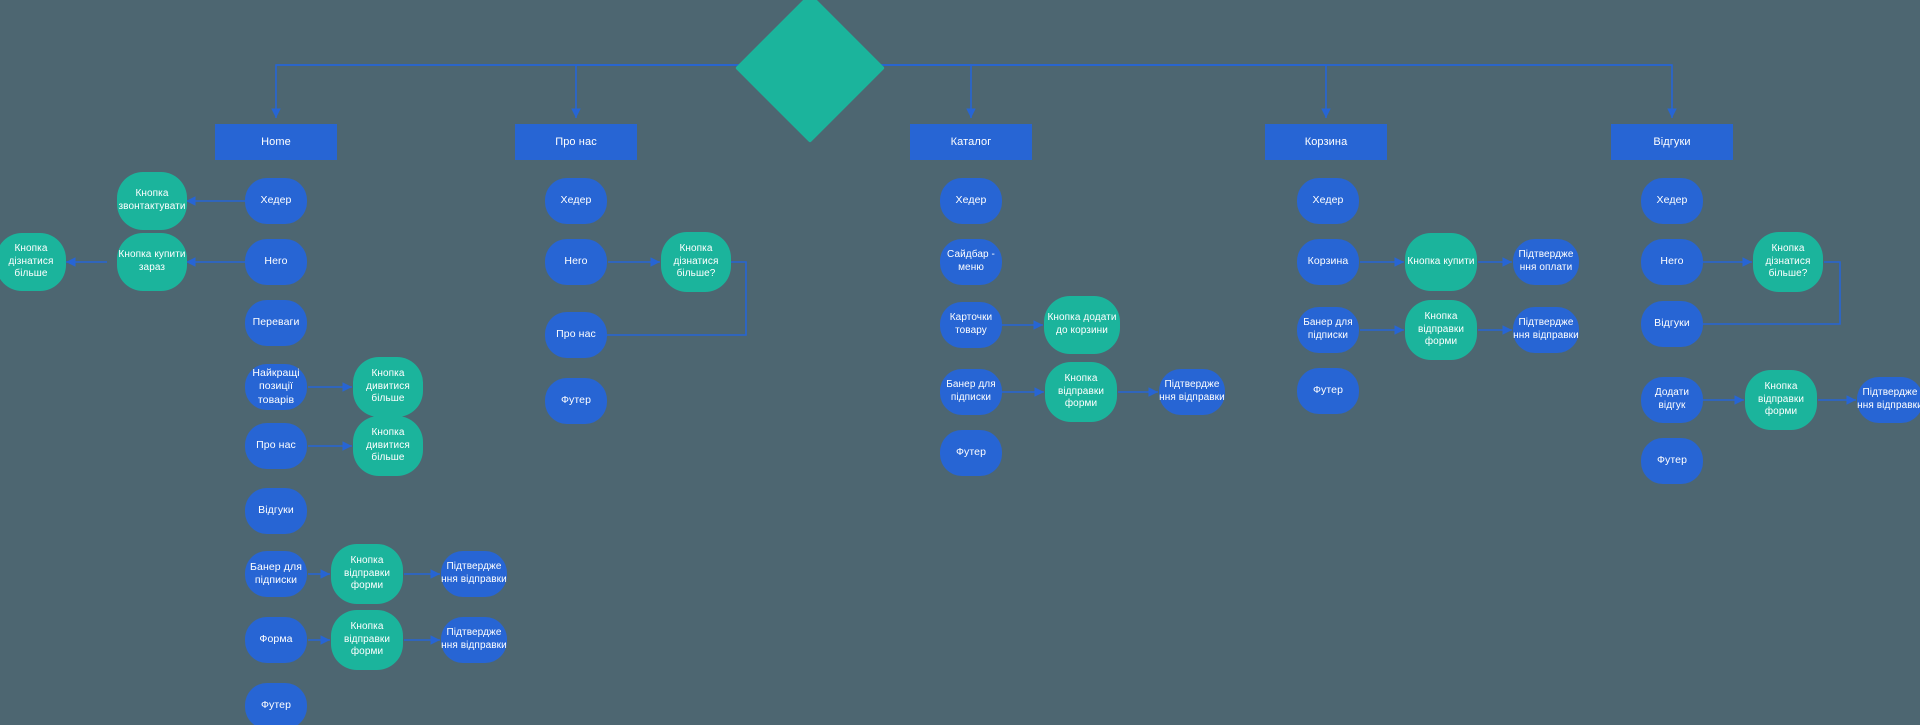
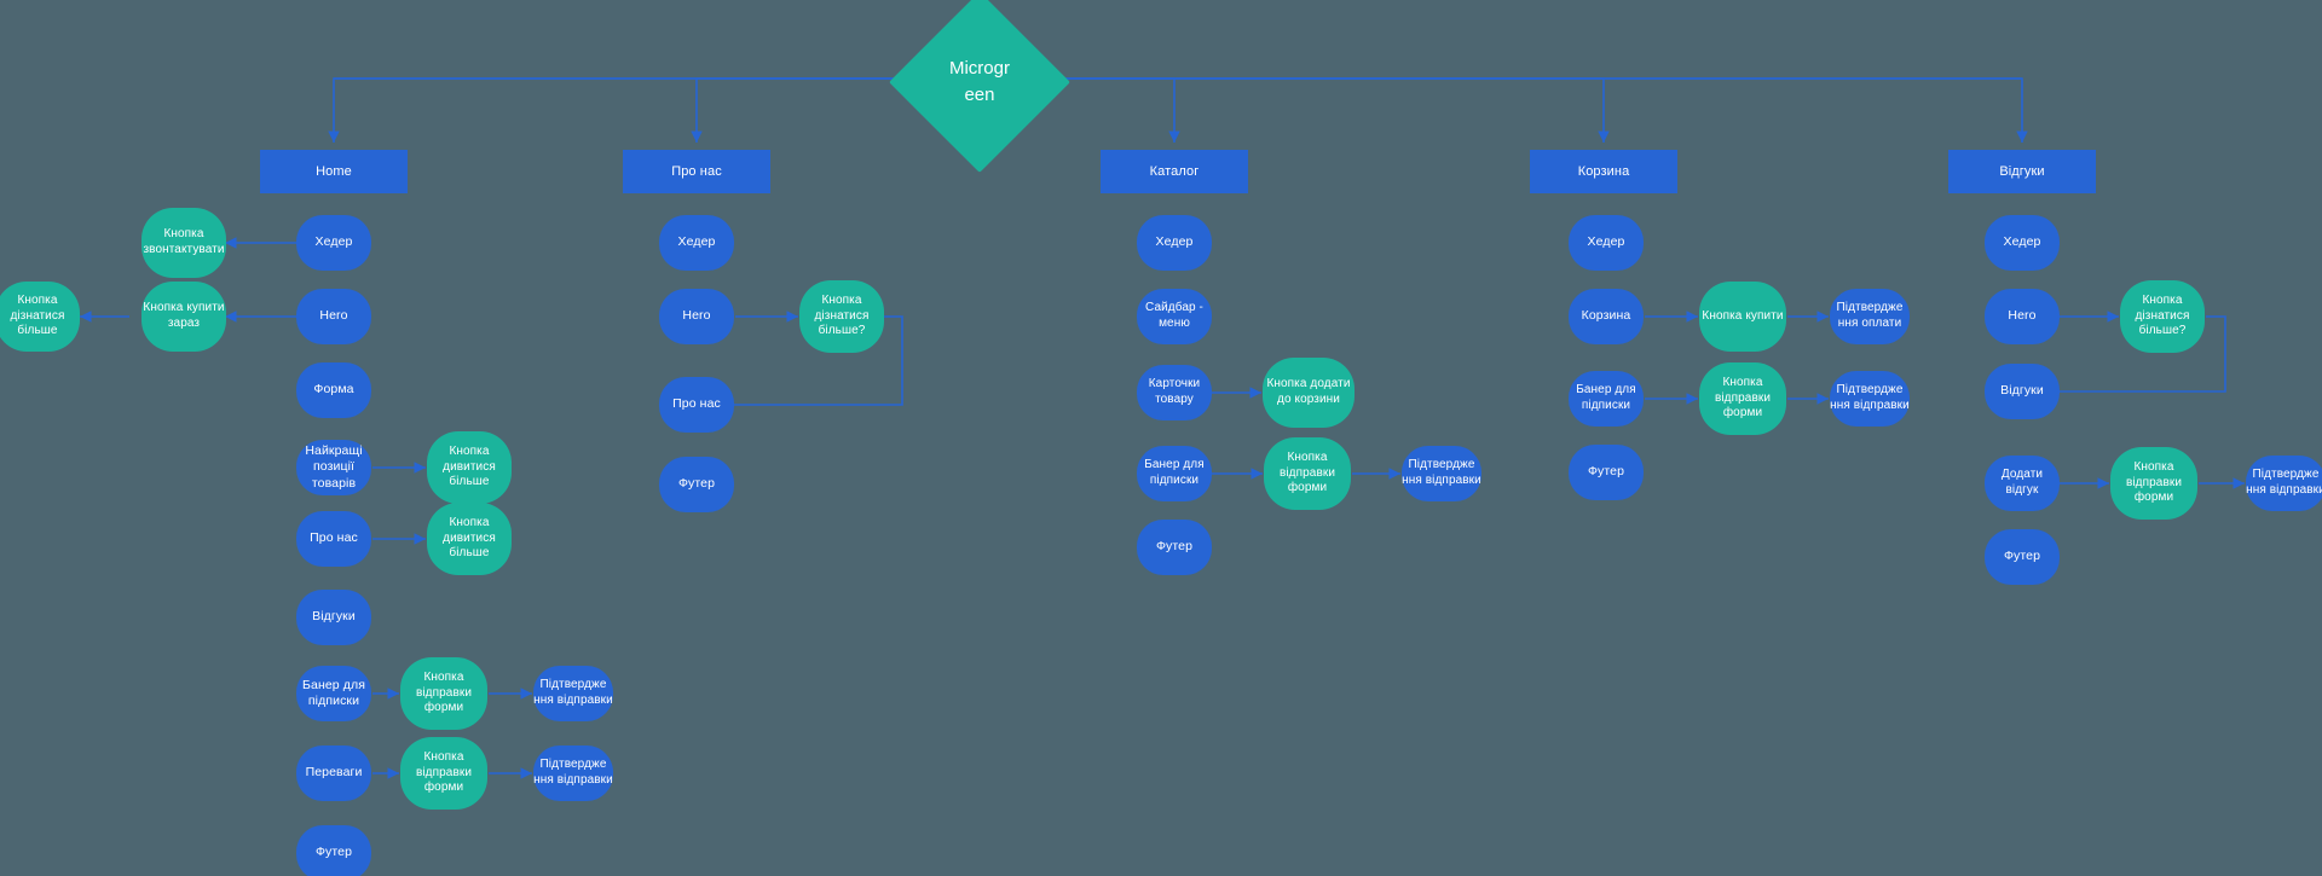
+ Microgr
+ een
  Home
  Хедер
  Кнопка
  звонтактувати
  Hero
  Кнопка купити
  зараз
  Кнопка
  дізнатися
  більше
- Переваги
+ Форма
  Найкращі
  позиції товарів
  Кнопка
  дивитися
  більше
  Про нас
  Кнопка
  дивитися
  більше
  Відгуки
  Банер для
  підписки
  Кнопка
  відправки
  форми
  Підтвердже
  ння відправки
- Форма
+ Переваги
  Кнопка
  відправки
  форми
  Підтвердже
  ння відправки
  Футер
  Про нас
  Хедер
  Hero
  Кнопка
  дізнатися
  більше?
  Про нас
  Футер
  Каталог
  Хедер
  Сайдбар -
  меню
  Карточки
  товару
  Кнопка додати
  до корзини
  Банер для
  підписки
  Кнопка
  відправки
  форми
  Підтвердже
  ння відправки
  Футер
  Корзина
  Хедер
  Корзина
  Кнопка купити
  Підтвердже
  ння оплати
  Банер для
  підписки
  Кнопка
  відправки
  форми
  Підтвердже
  ння відправки
  Футер
  Відгуки
  Хедер
  Hero
  Кнопка
  дізнатися
  більше?
  Відгуки
  Додати відгук
  Кнопка
  відправки
  форми
  Підтвердже
  ння відправк
  Футер
